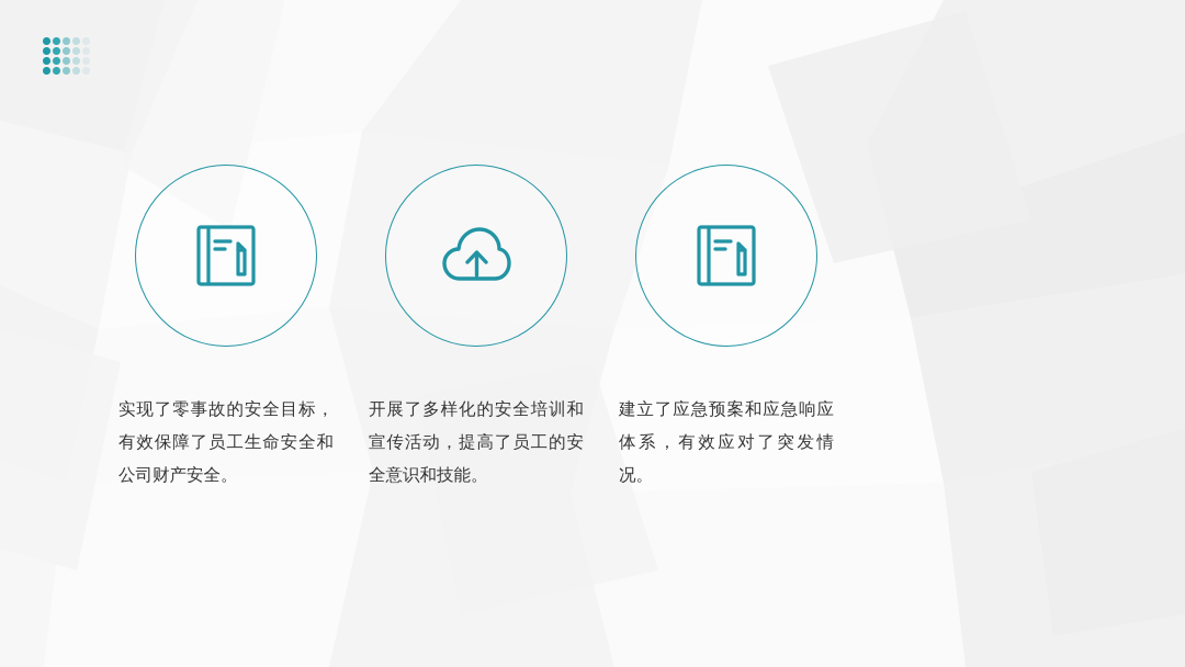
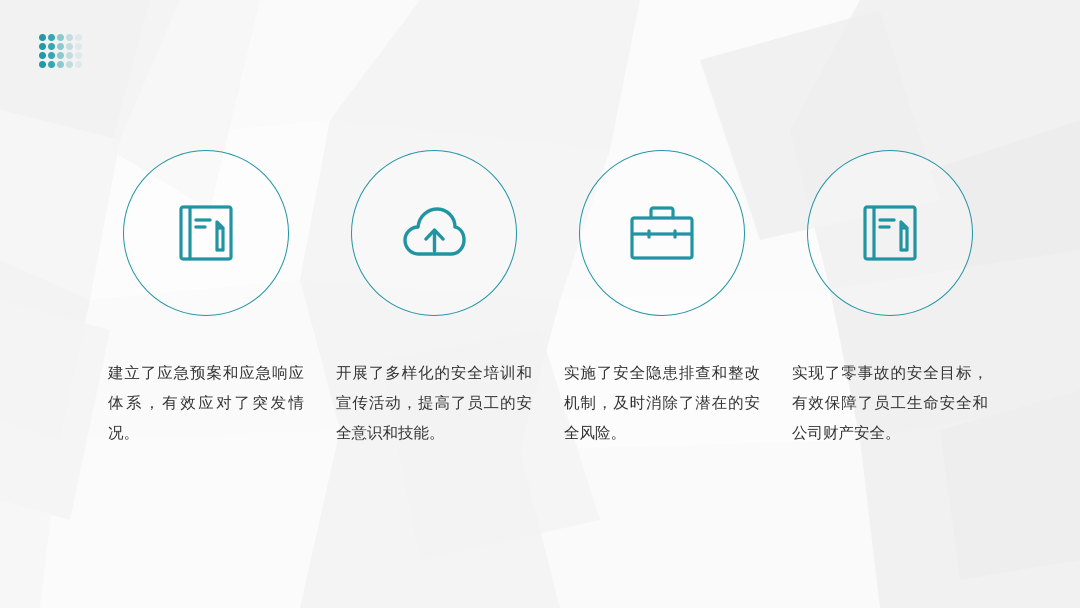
- 实现了零事故的安全目标，有效保障了员工生命安全和公司财产安全。
+ 建立了应急预案和应急响应体系，有效应对了突发情况。
  开展了多样化的安全培训和宣传活动，提高了员工的安全意识和技能。
+ 实施了安全隐患排查和整改机制，及时消除了潜在的安全风险。
- 建立了应急预案和应急响应体系，有效应对了突发情况。
+ 实现了零事故的安全目标，有效保障了员工生命安全和公司财产安全。
